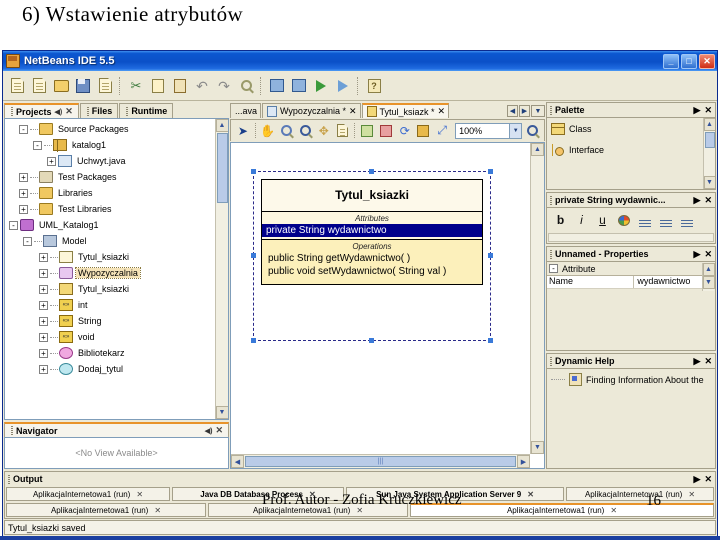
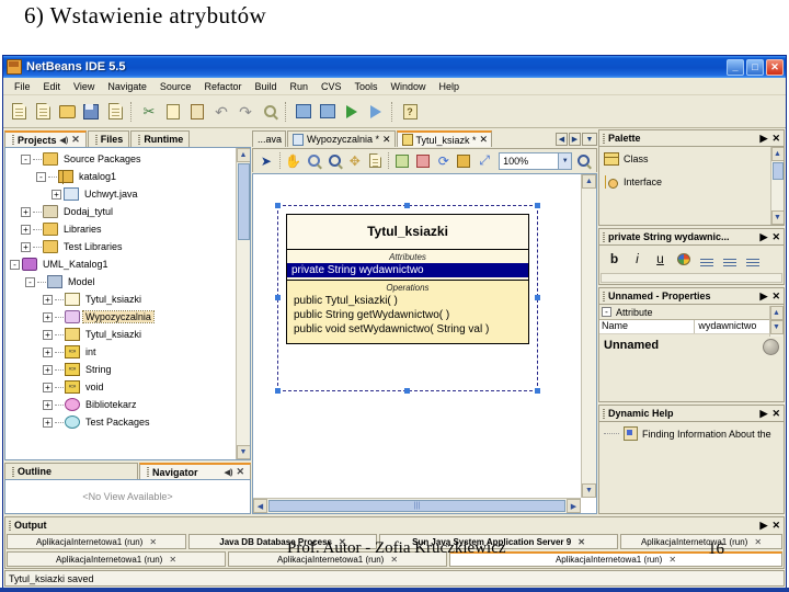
  6) Wstawienie atrybutów
  NetBeans IDE 5.5
  _
  □
  ✕
+ File
+ Edit
+ View
+ Navigate
+ Source
+ Refactor
+ Build
+ Run
+ CVS
+ Tools
+ Window
+ Help
  ✂
  ↶
  ↷
  ?
  Projects
  ✕
  Files
  Runtime
  -
  Source Packages
  -
  katalog1
  +
  Uchwyt.java
  +
- Test Packages
+ Dodaj_tytul
  +
  Libraries
  +
  Test Libraries
  -
  UML_Katalog1
  -
  Model
  +
  Tytul_ksiazki
  +
  Wypozyczalnia
  +
  Tytul_ksiazki
  +
  int
  +
  String
  +
  void
  +
  Bibliotekarz
  +
- Dodaj_tytul
+ Test Packages
+ Outline
  Navigator
  ✕
  <No View Available>
  ...ava
  Wypozyczalnia *
  ✕
  Tytul_ksiazk *
  ✕
  ➤
  ✋
  ✥
  ⟳
  ⤢
  100%
  Tytul_ksiazki
  Attributes
  private String wydawnictwo
  Operations
+ public Tytul_ksiazki( )
  public String getWydawnictwo( )
  public void setWydawnictwo( String val )
  Palette
  ▶
  ✕
  Class
  Interface
  private String wydawnic...
  ▶
  ✕
  b
  i
  u
  Unnamed - Properties
  ▶
  ✕
  -
  Attribute
  Name
  wydawnictwo
+ Unnamed
  Dynamic Help
  ▶
  ✕
  Finding Information About the
  Output
  ▶
  ✕
  AplikacjaInternetowa1 (run)
  ✕
  Java DB Database Process
  ✕
  Sun Java System Application Server 9
  ✕
  AplikacjaInternetowa1 (run)
  ✕
  AplikacjaInternetowa1 (run)
  ✕
  AplikacjaInternetowa1 (run)
  ✕
  AplikacjaInternetowa1 (run)
  ✕
  Tytul_ksiazki saved
  Prof. Autor - Zofia Kruczkiewicz
  16
